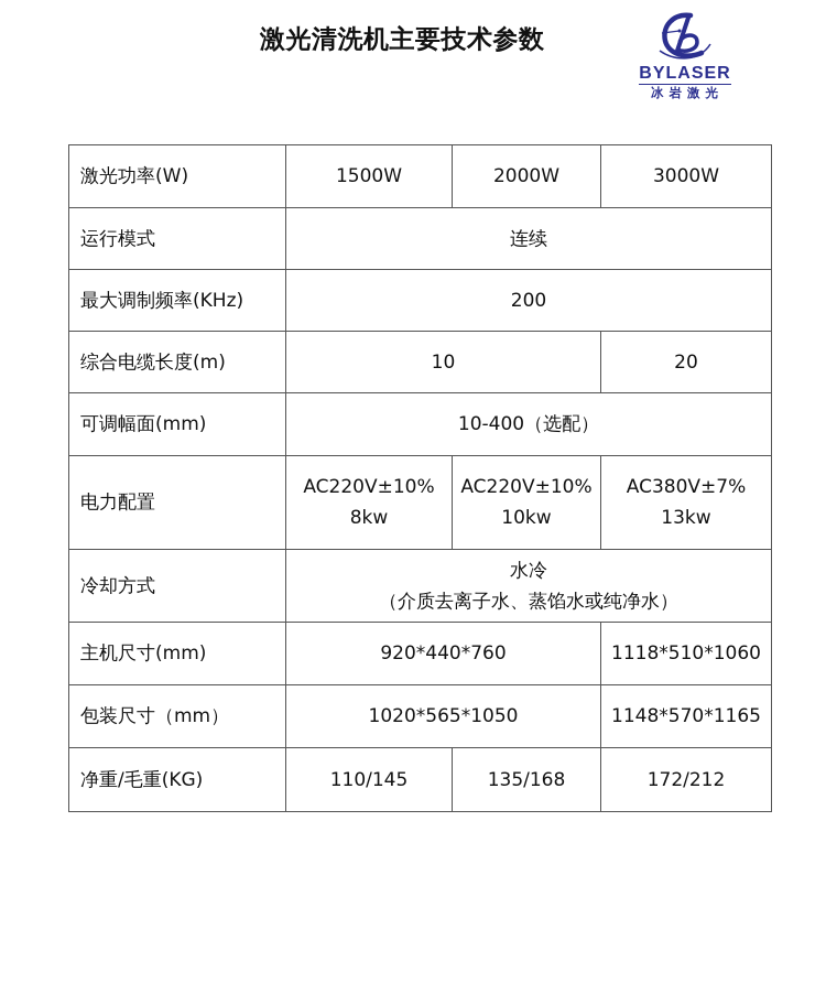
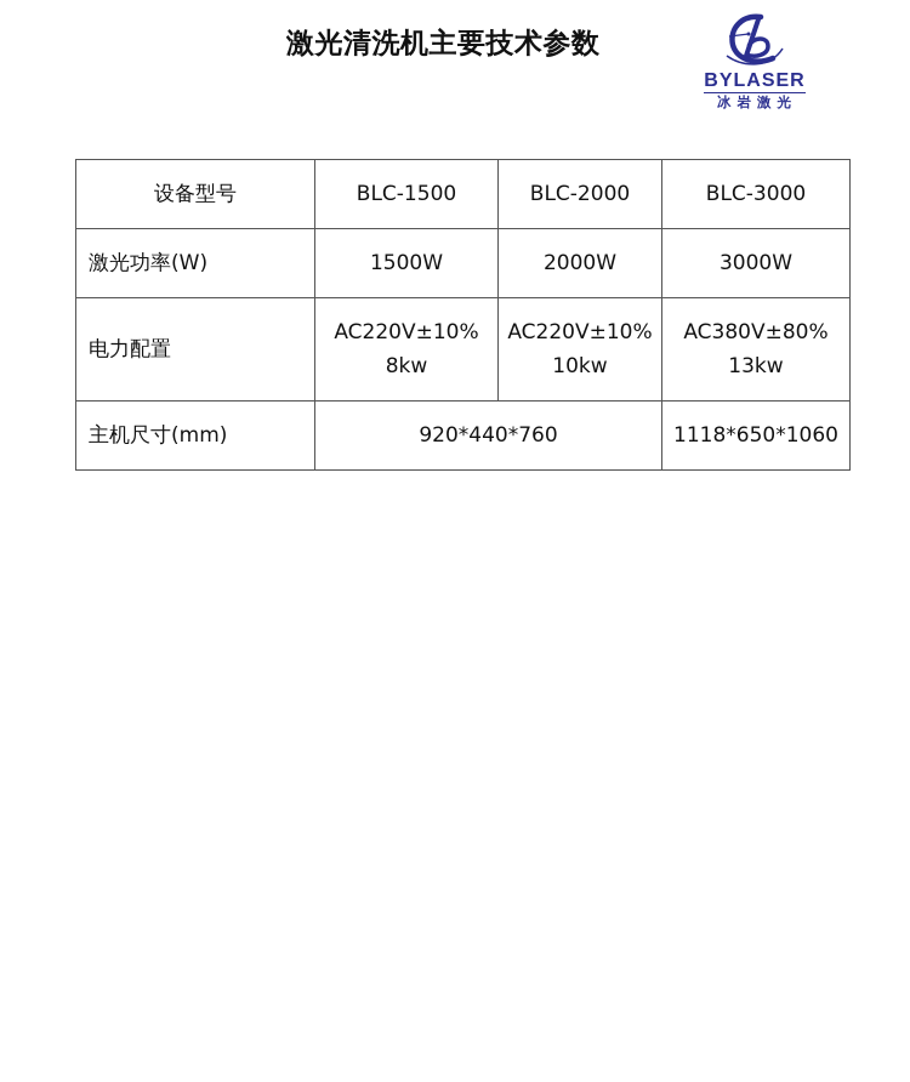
  激光清洗机主要技术参数
  BYLASER
  冰岩激光
+ 设备型号	BLC-1500	BLC-2000	BLC-3000
  激光功率(W)	1500W	2000W	3000W
- 运行模式	连续
- 最大调制频率(KHz)	200
- 综合电缆长度(m)	10	20
- 可调幅面(mm)	10-400（选配）
- 电力配置	AC220V±10% 8kw	AC220V±10% 10kw	AC380V±7% 13kw
+ 电力配置	AC220V±10% 8kw	AC220V±10% 10kw	AC380V±80% 13kw
- 冷却方式	水冷 （介质去离子水、蒸馅水或纯净水）
- 主机尺寸(mm)	920*440*760	1118*510*1060
+ 主机尺寸(mm)	920*440*760	1118*650*1060
- 包装尺寸（mm）	1020*565*1050	1148*570*1165
- 净重/毛重(KG)	110/145	135/168	172/212
